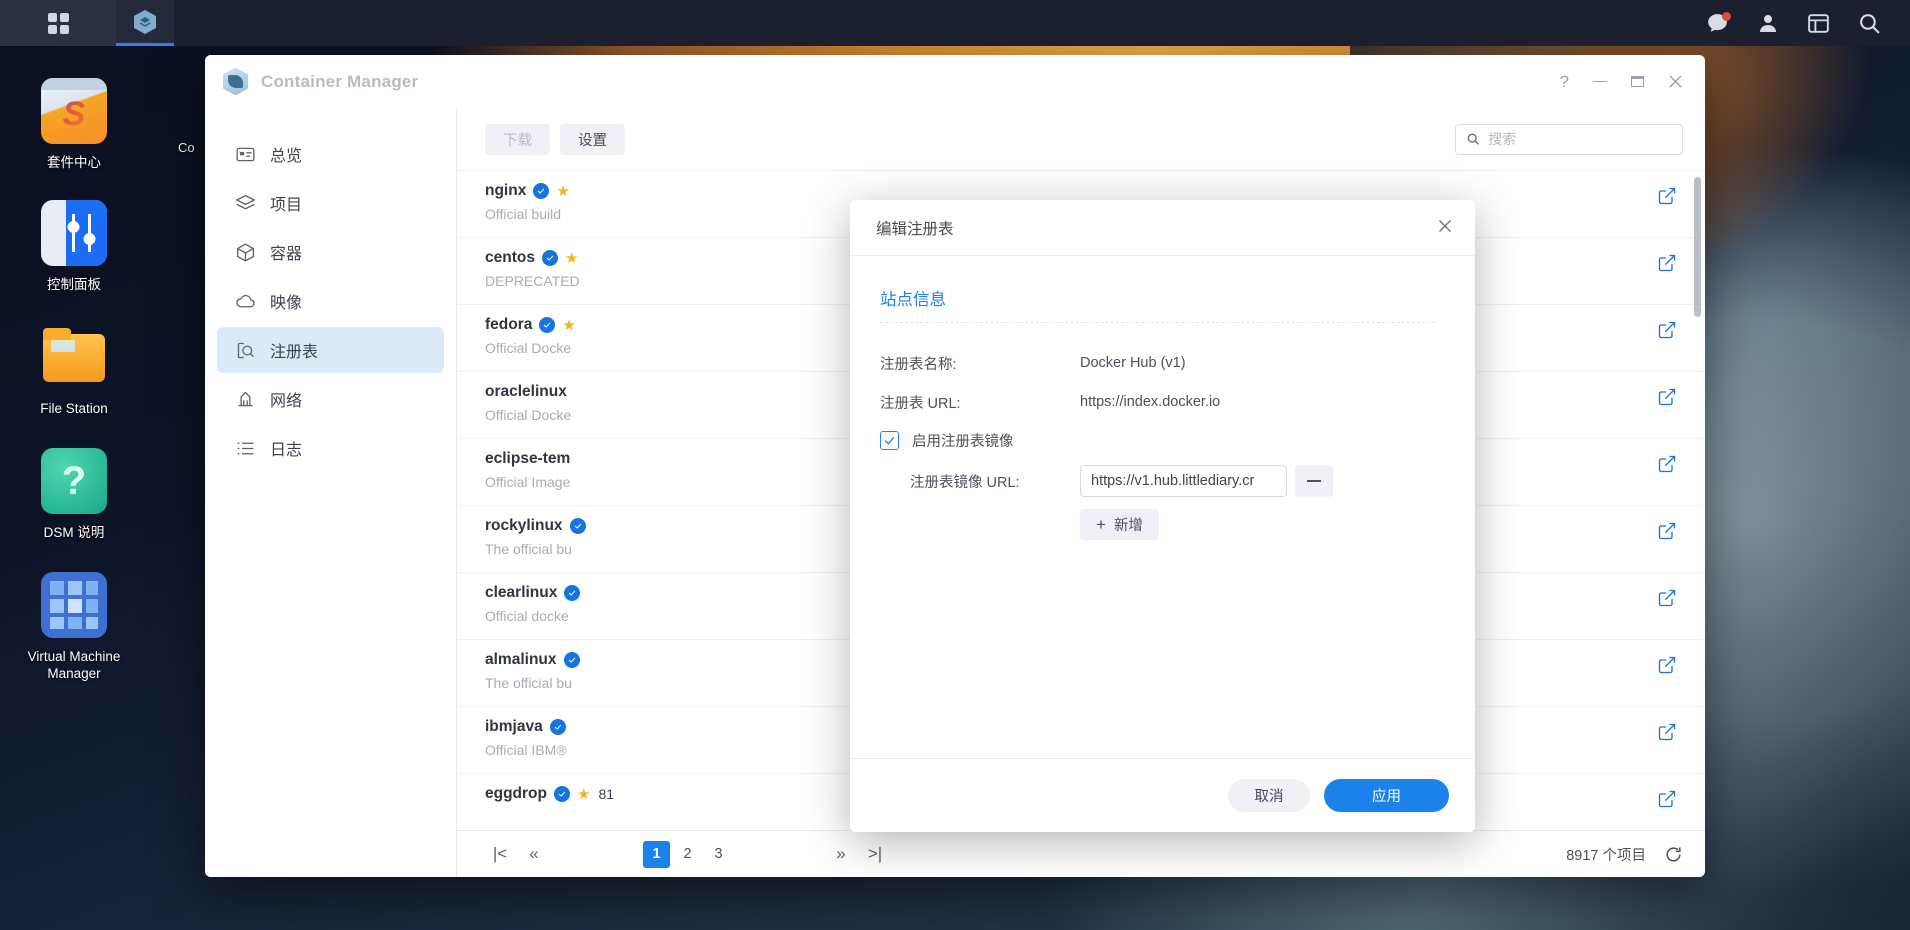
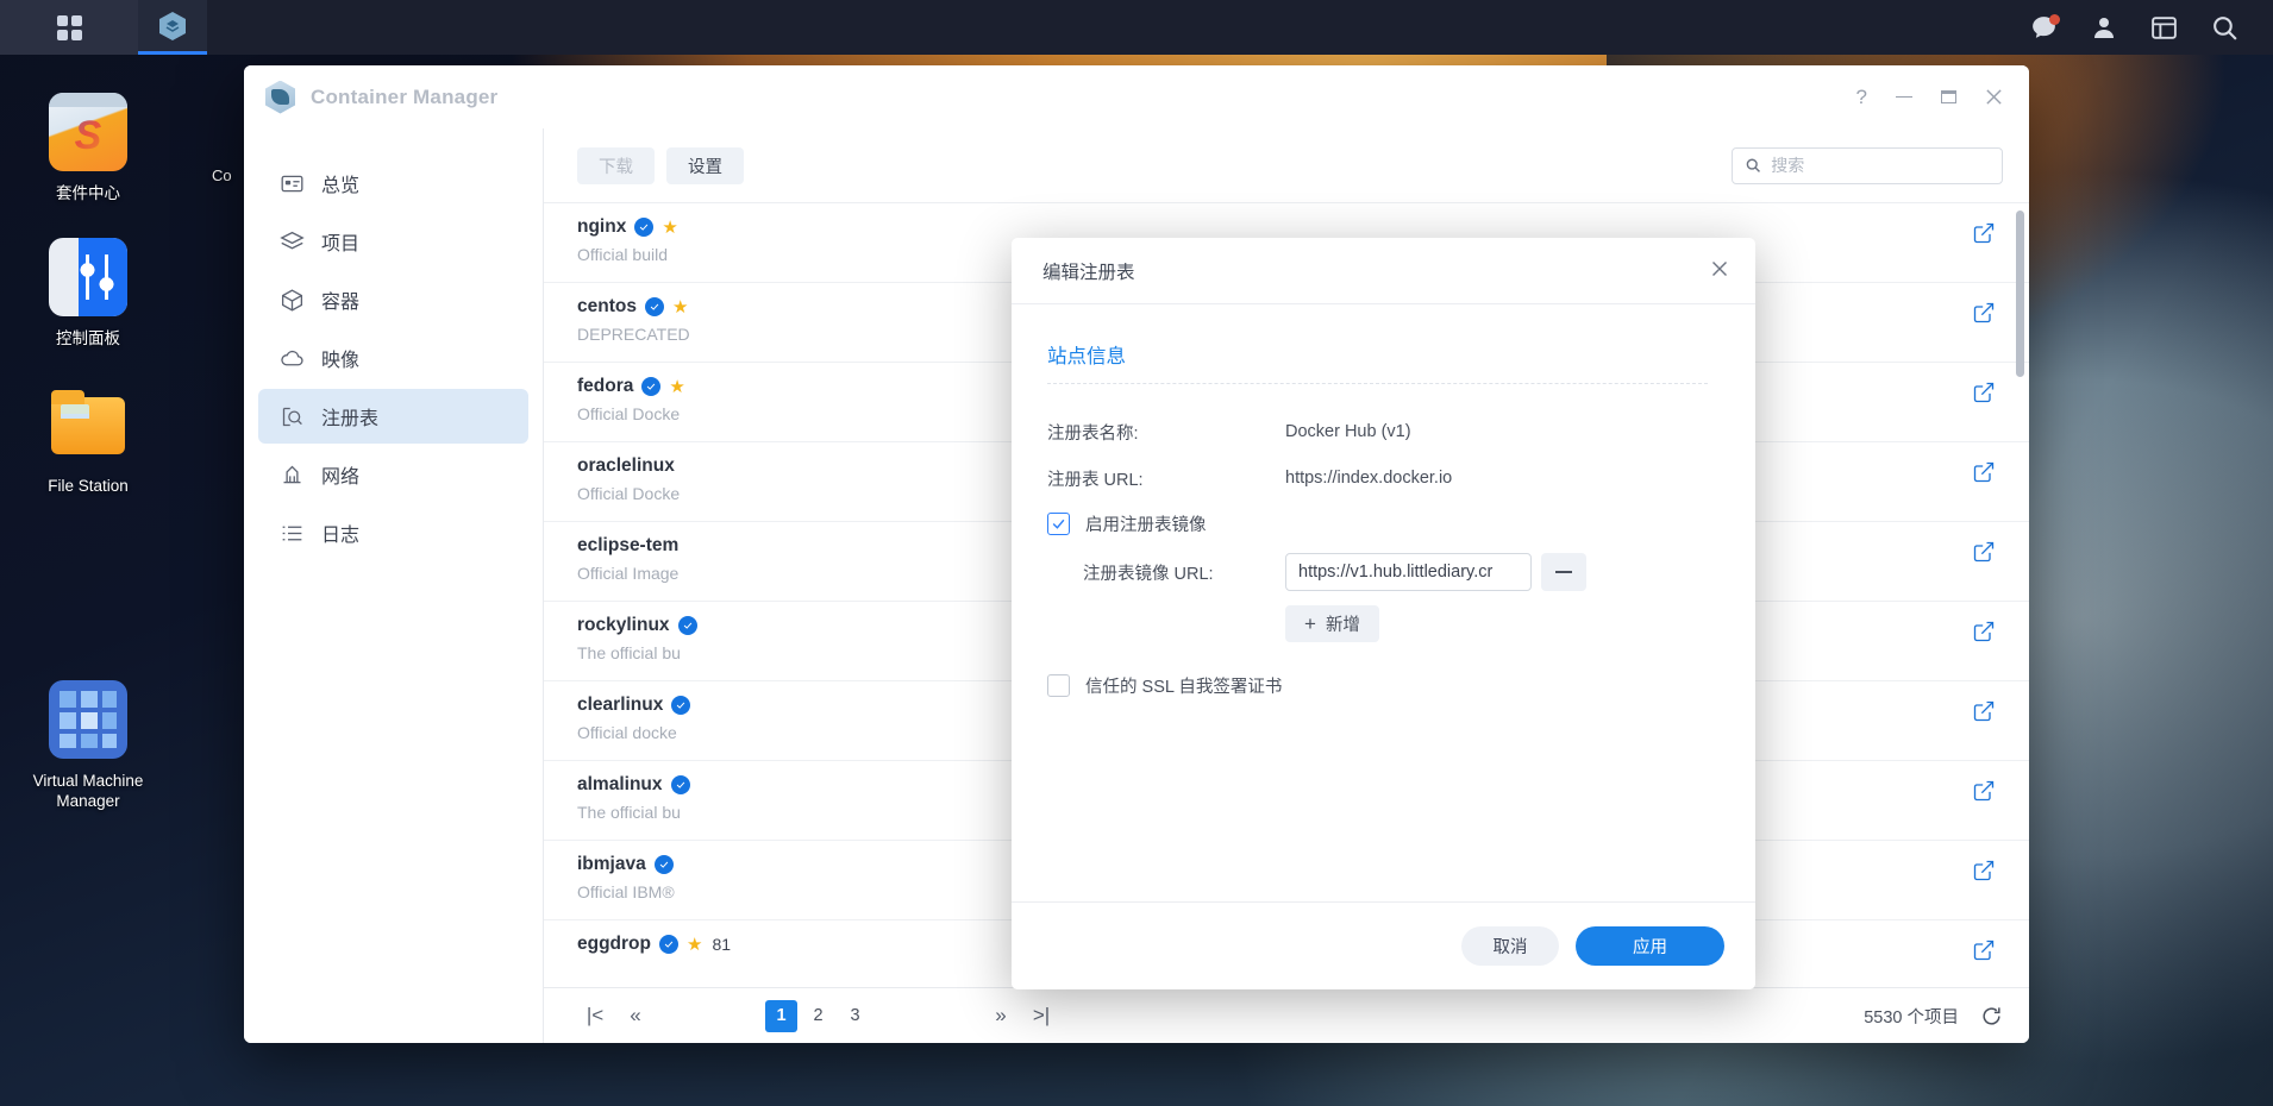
  套件中心
  控制面板
  File Station
- DSM 说明
  Virtual Machine Manager
  Co
  Container Manager
  ?
  总览
  项目
  容器
  映像
  注册表
  网络
  日志
  下载
  设置
  搜索
  nginx
  ★
  Official build
  centos
  ★
  DEPRECATED
  fedora
  ★
  Official Docke
  oraclelinux
  Official Docke
  eclipse-tem
  Official Image
  rockylinux
  The official bu
  clearlinux
  Official docke
  almalinux
  The official bu
  ibmjava
  Official IBM®
  eggdrop
  ★
  81
  |<
  «
  1
  2
  3
  »
  >|
- 8917 个项目
+ 5530 个项目
  编辑注册表
  站点信息
  注册表名称:
  Docker Hub (v1)
  注册表 URL:
  https://index.docker.io
  启用注册表镜像
  注册表镜像 URL:
  https://v1.hub.littlediary.cr
  +
  新增
+ 信任的 SSL 自我签署证书
  取消
  应用
